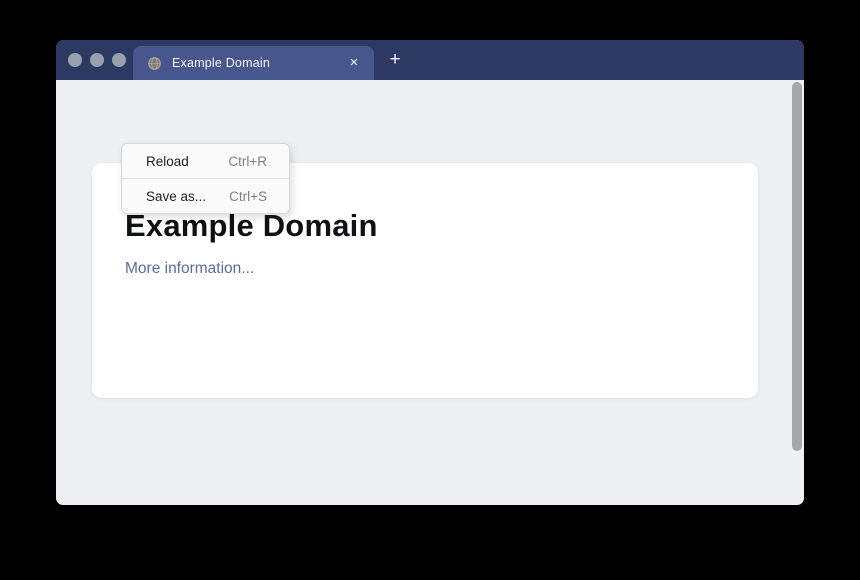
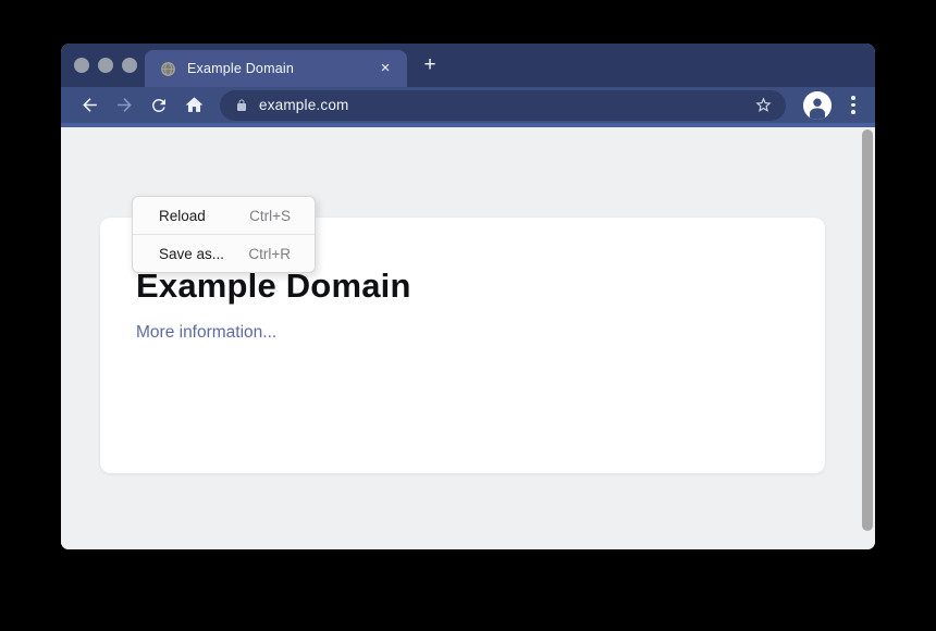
  Example Domain
  ×
  +
+ example.com
  Example Domain
  More information...
  Reload
- Ctrl+R
+ Ctrl+S
  Save as...
- Ctrl+S
+ Ctrl+R
